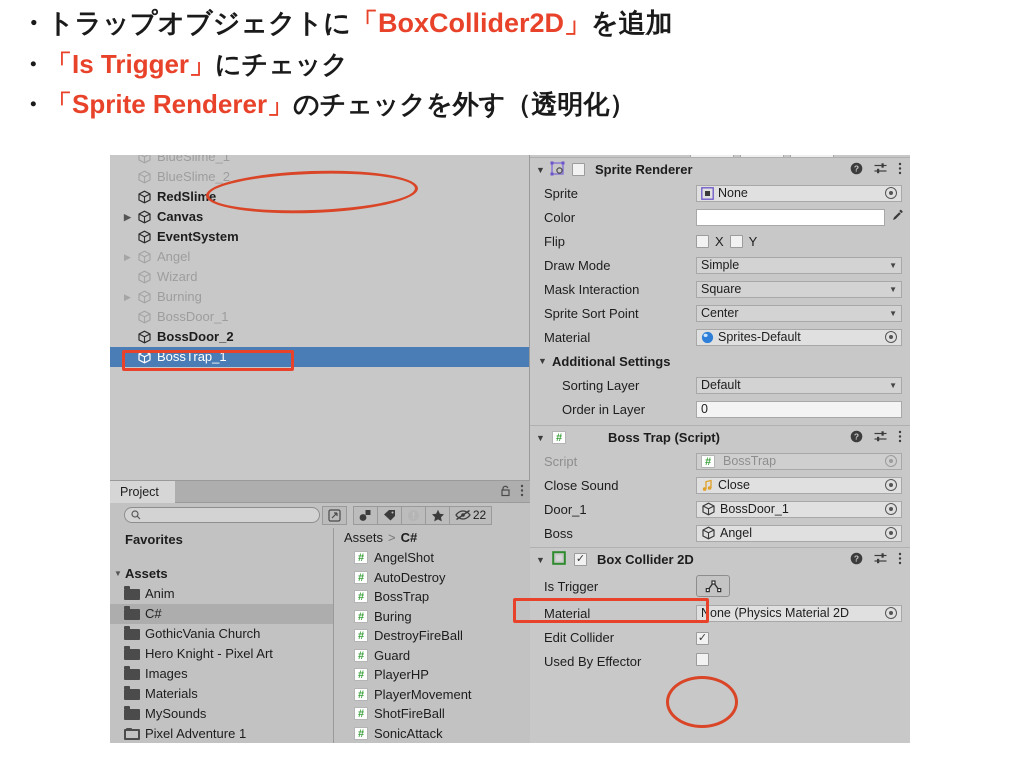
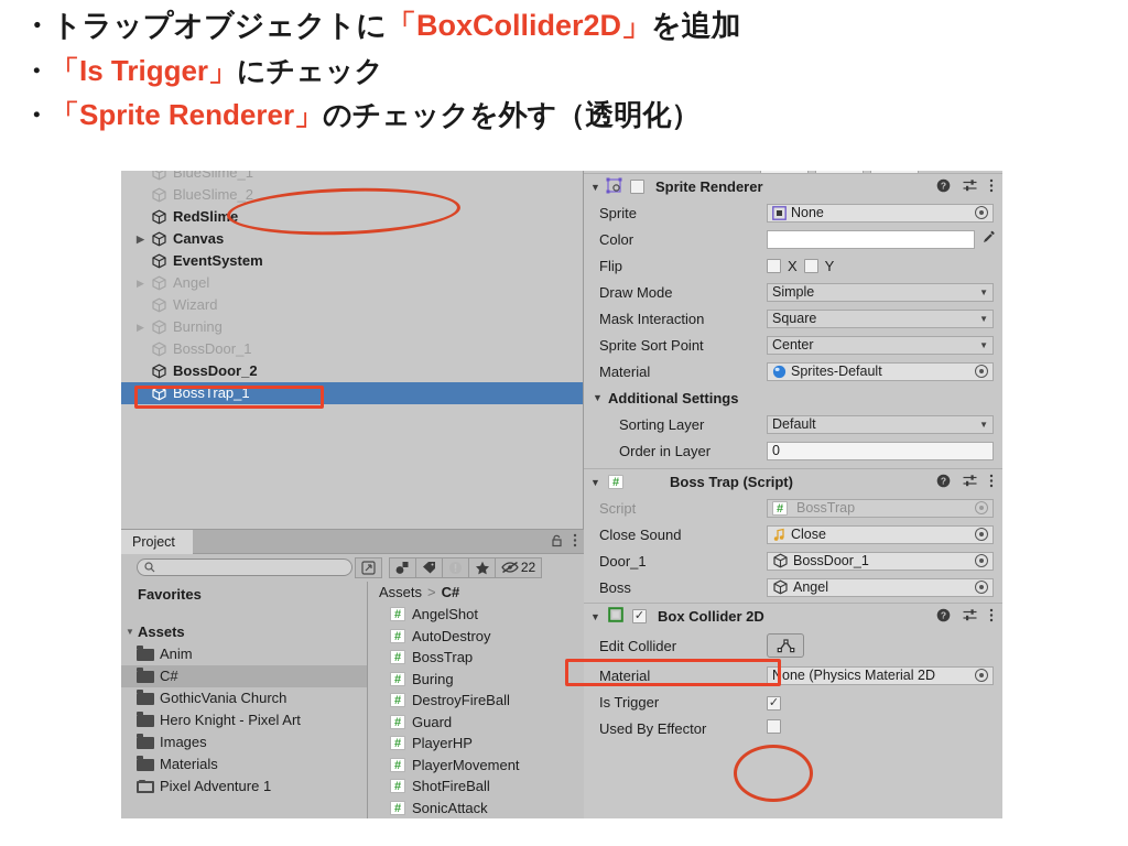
  ・トラップオブジェクトに「BoxCollider2D」を追加
  ・「Is Trigger」にチェック
  ・「Sprite Renderer」のチェックを外す（透明化）
  ·
  BlueSlime_1
  BlueSlime_2
  RedSlime
  ▶
  Canvas
  EventSystem
  ▶
  Angel
  Wizard
  ▶
  Burning
  BossDoor_1
  BossDoor_2
  ·
  BossTrap_1
  Project
  22
  Favorites
  ▼
  Assets
  Anim
  C#
  GothicVania Church
  Hero Knight - Pixel Art
  Images
  Materials
- MySounds
  Pixel Adventure 1
  Assets
  >
  C#
  #
  AngelShot
  #
  AutoDestroy
  #
  BossTrap
  #
  Buring
  #
  DestroyFireBall
  #
  Guard
  #
  PlayerHP
  #
  PlayerMovement
  #
  ShotFireBall
  #
  SonicAttack
  ▼
  Sprite Renderer
  ?
  Sprite
  None
  Color
  Flip
  X
  Y
  Draw Mode
  Simple
  ▼
  Mask Interaction
  Square
  ▼
  Sprite Sort Point
  Center
  ▼
  Material
  Sprites-Default
  ▼
  Additional Settings
  Sorting Layer
  Default
  ▼
  Order in Layer
  0
  ▼
  #
  Boss Trap (Script)
  ?
  Script
  #
  BossTrap
  Close Sound
  Close
  Door_1
  BossDoor_1
  Boss
  Angel
  ▼
  ✓
  Box Collider 2D
  ?
- Is Trigger
+ Edit Collider
  Material
  None (Physics Material 2D
- Edit Collider
+ Is Trigger
  ✓
  Used By Effector
